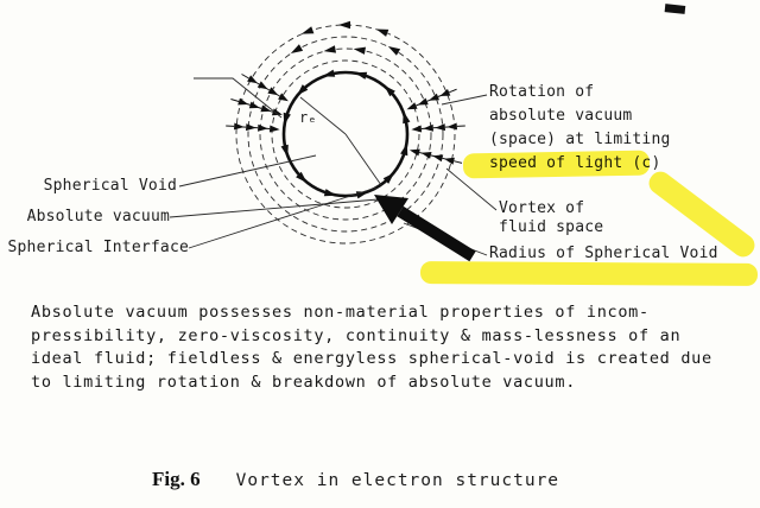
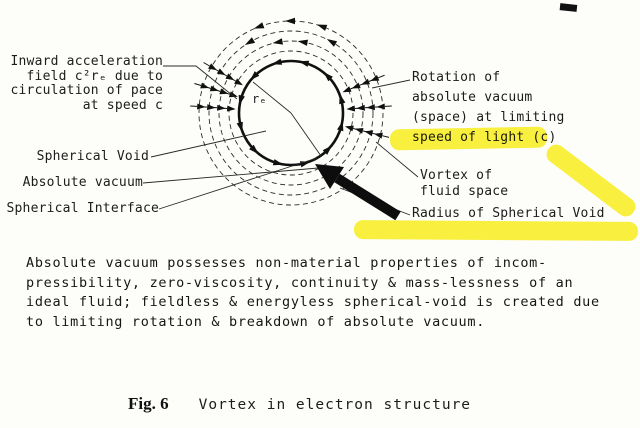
+ Inward acceleration
+ field c²rₑ due to
+ circulation of pace
+ at speed c
  Spherical Void
  Absolute vacuum
  Spherical Interface
  Rotation of
  absolute vacuum
  (space) at limiting
  speed of light (c)
  Vortex of
  fluid space
  Radius of Spherical Void
  rₑ
  Absolute vacuum possesses non-material properties of incom-
  pressibility, zero-viscosity, continuity & mass-lessness of an
  ideal fluid; fieldless & energyless spherical-void is created due
  to limiting rotation & breakdown of absolute vacuum.
  Fig. 6
  Vortex in electron structure
